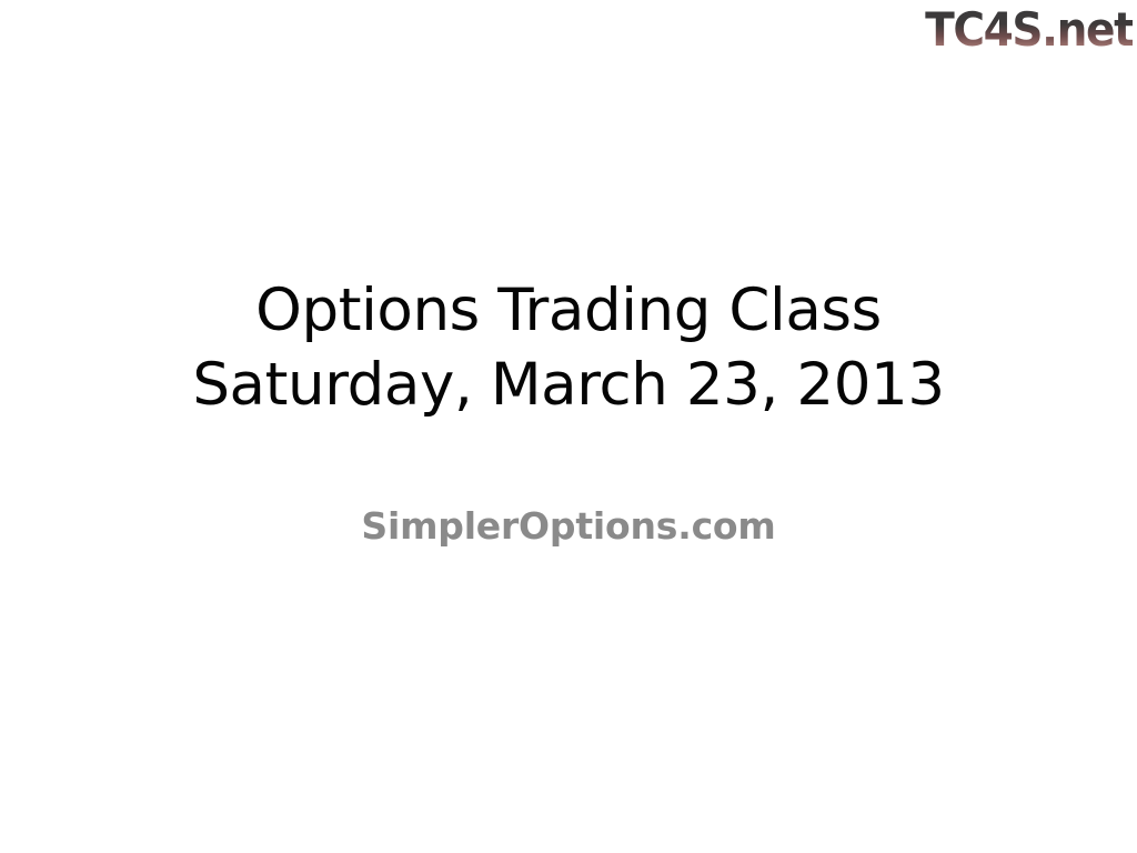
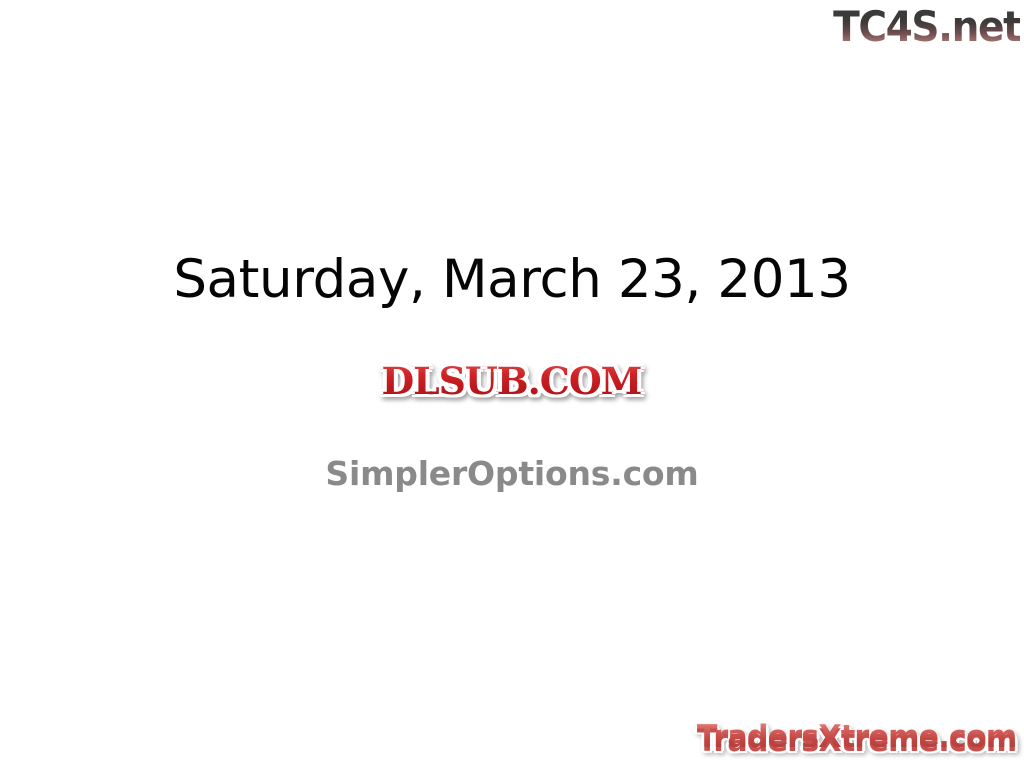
  TC4S.net
- Options Trading Class
  Saturday, March 23, 2013
+ DLSUB.COM
  SimplerOptions.com
+ TradersXtreme.com
